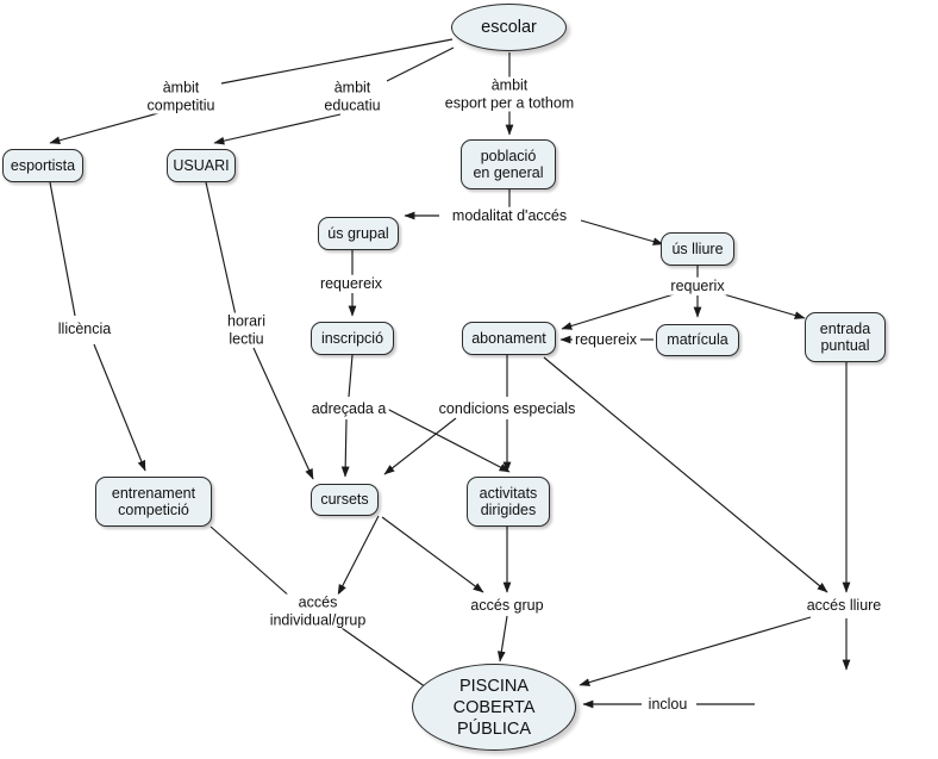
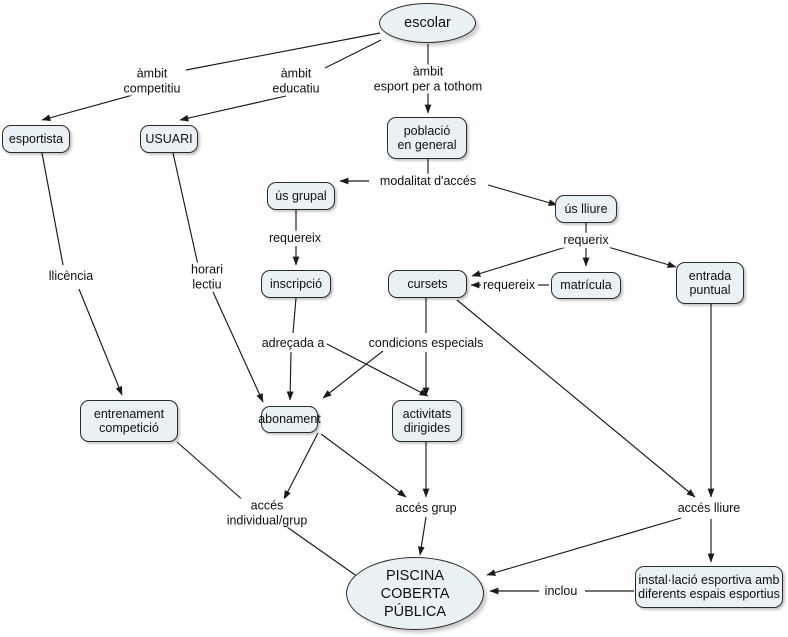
  escolar
  esportista
  USUARI
  població
  en general
  ús grupal
  ús lliure
  inscripció
- abonament
+ cursets
  matrícula
  entrada
  puntual
  entrenament
  competició
- cursets
+ abonament
  activitats
  dirigides
  PISCINA
  COBERTA
  PÚBLICA
+ instal·lació esportiva amb
+ diferents espais esportius
  àmbit
  competitiu
  àmbit
  educatiu
  àmbit
  esport per a tothom
  modalitat d'accés
  requereix
  requerix
  requereix
  llicència
  horari
  lectiu
  adreçada a
  condicions especials
  accés
  individual/grup
  accés grup
  accés lliure
  inclou
